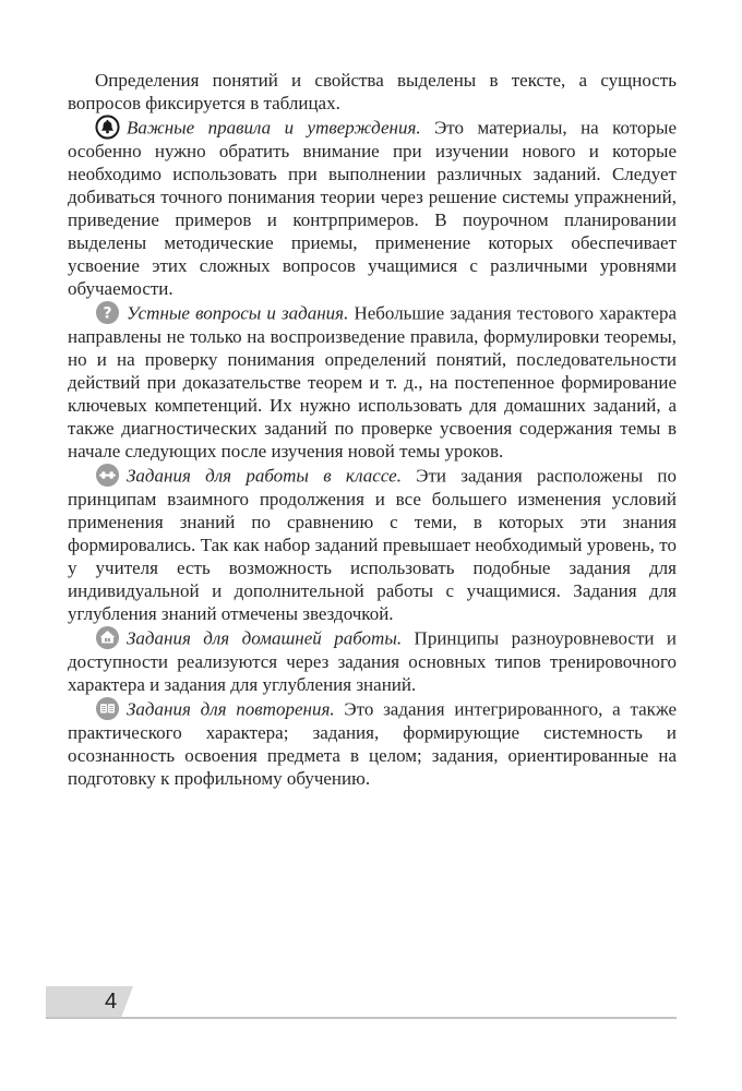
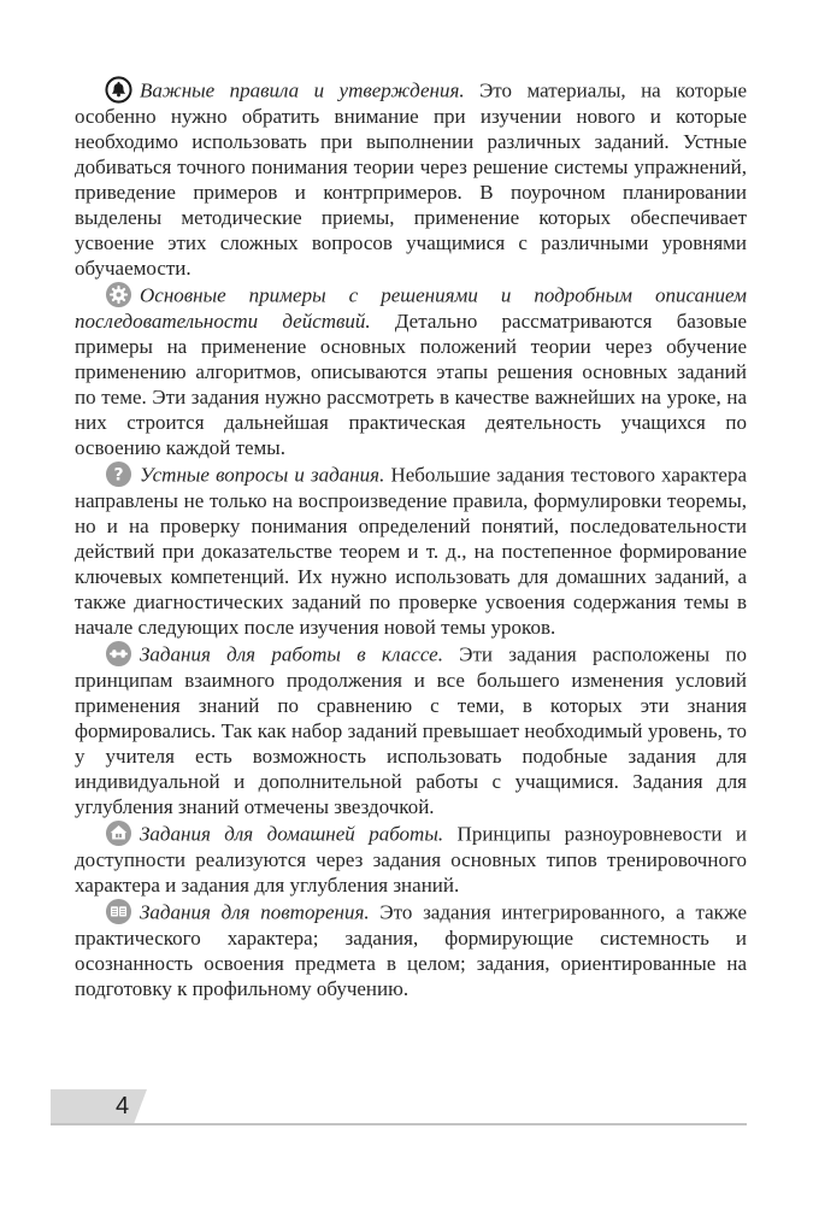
- Определения понятий и свойства выделены в тексте, а сущность вопросов фиксируется в таблицах.
- Важные правила и утверждения. Это материалы, на которые особенно нужно обратить внимание при изучении нового и которые необходимо использовать при выполнении различных заданий. Следует добиваться точного понимания теории через решение системы упражнений, приведение примеров и контрпримеров. В поурочном планировании выделены методические приемы, применение которых обеспечивает усвоение этих сложных вопросов учащимися с различными уровнями обучаемости.
+ Важные правила и утверждения. Это материалы, на которые особенно нужно обратить внимание при изучении нового и которые необходимо использовать при выполнении различных заданий. Устные добиваться точного понимания теории через решение системы упражнений, приведение примеров и контрпримеров. В поурочном планировании выделены методические приемы, применение которых обеспечивает усвоение этих сложных вопросов учащимися с различными уровнями обучаемости.
+ Основные примеры с решениями и подробным описанием последовательности действий. Детально рассматриваются базовые примеры на применение основных положений теории через обучение применению алгоритмов, описываются этапы решения основных заданий по теме. Эти задания нужно рассмотреть в качестве важнейших на уроке, на них строится дальнейшая практическая деятельность учащихся по освоению каждой темы.
  ?
  Устные вопросы и задания. Небольшие задания тестового характера направлены не только на воспроизведение правила, формулировки теоремы, но и на проверку понимания определений понятий, последовательности действий при доказательстве теорем и т. д., на постепенное формирование ключевых компетенций. Их нужно использовать для домашних заданий, а также диагностических заданий по проверке усвоения содержания темы в начале следующих после изучения новой темы уроков.
  Задания для работы в классе. Эти задания расположены по принципам взаимного продолжения и все большего изменения условий применения знаний по сравнению с теми, в которых эти знания формировались. Так как набор заданий превышает необходимый уровень, то у учителя есть возможность использовать подобные задания для индивидуальной и дополнительной работы с учащимися. Задания для углубления знаний отмечены звездочкой.
  Задания для домашней работы. Принципы разноуровневости и доступности реализуются через задания основных типов тренировочного характера и задания для углубления знаний.
  Задания для повторения. Это задания интегрированного, а также практического характера; задания, формирующие системность и осознанность освоения предмета в целом; задания, ориентированные на подготовку к профильному обучению.
  4
